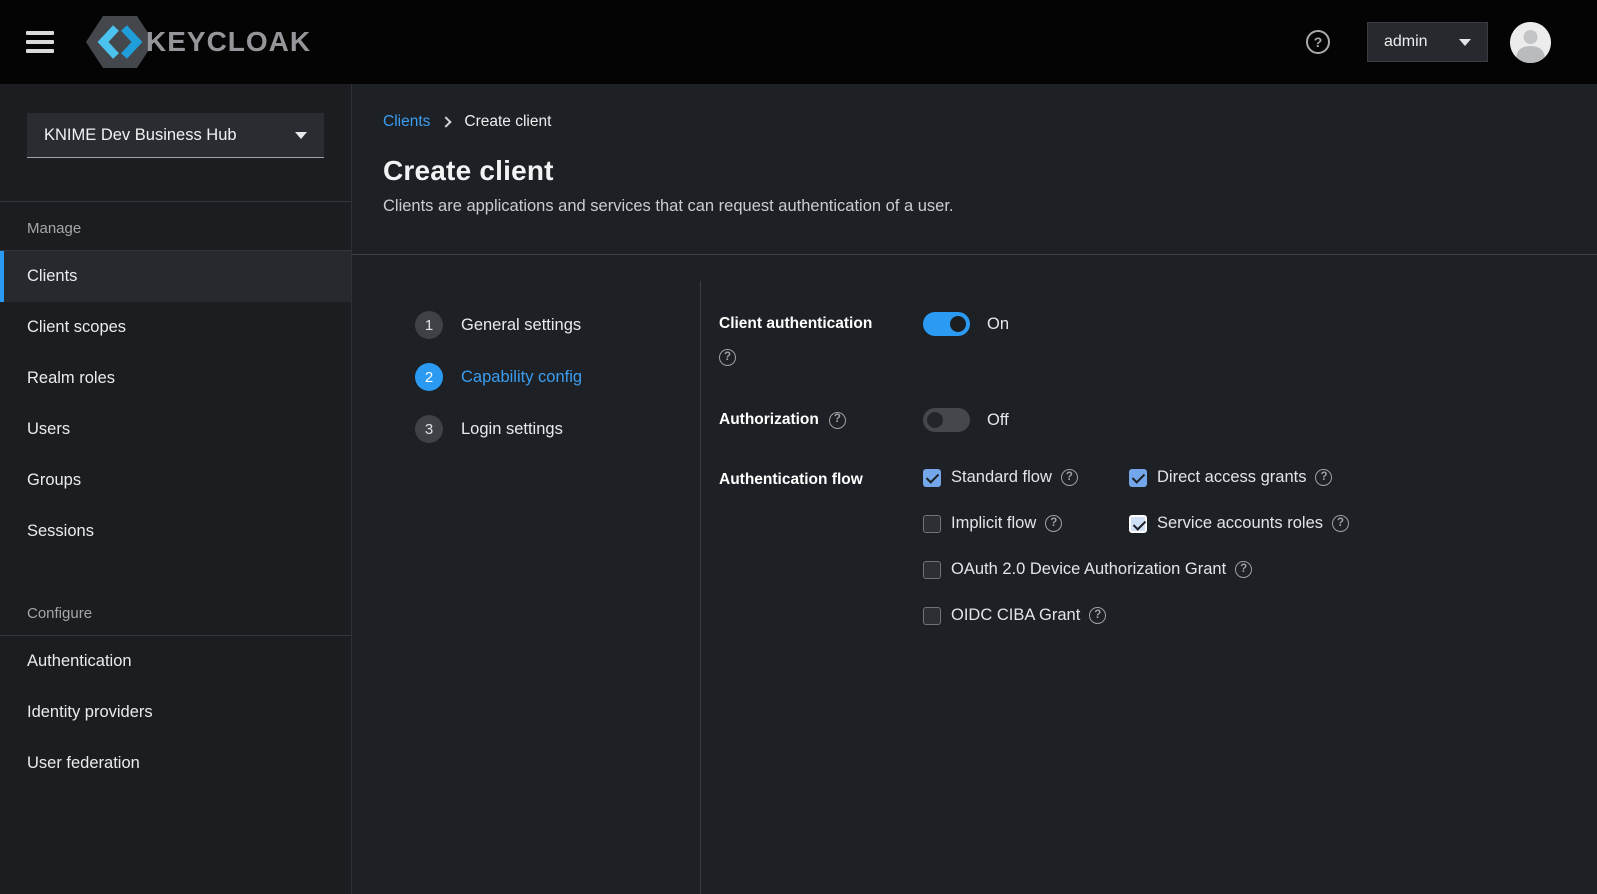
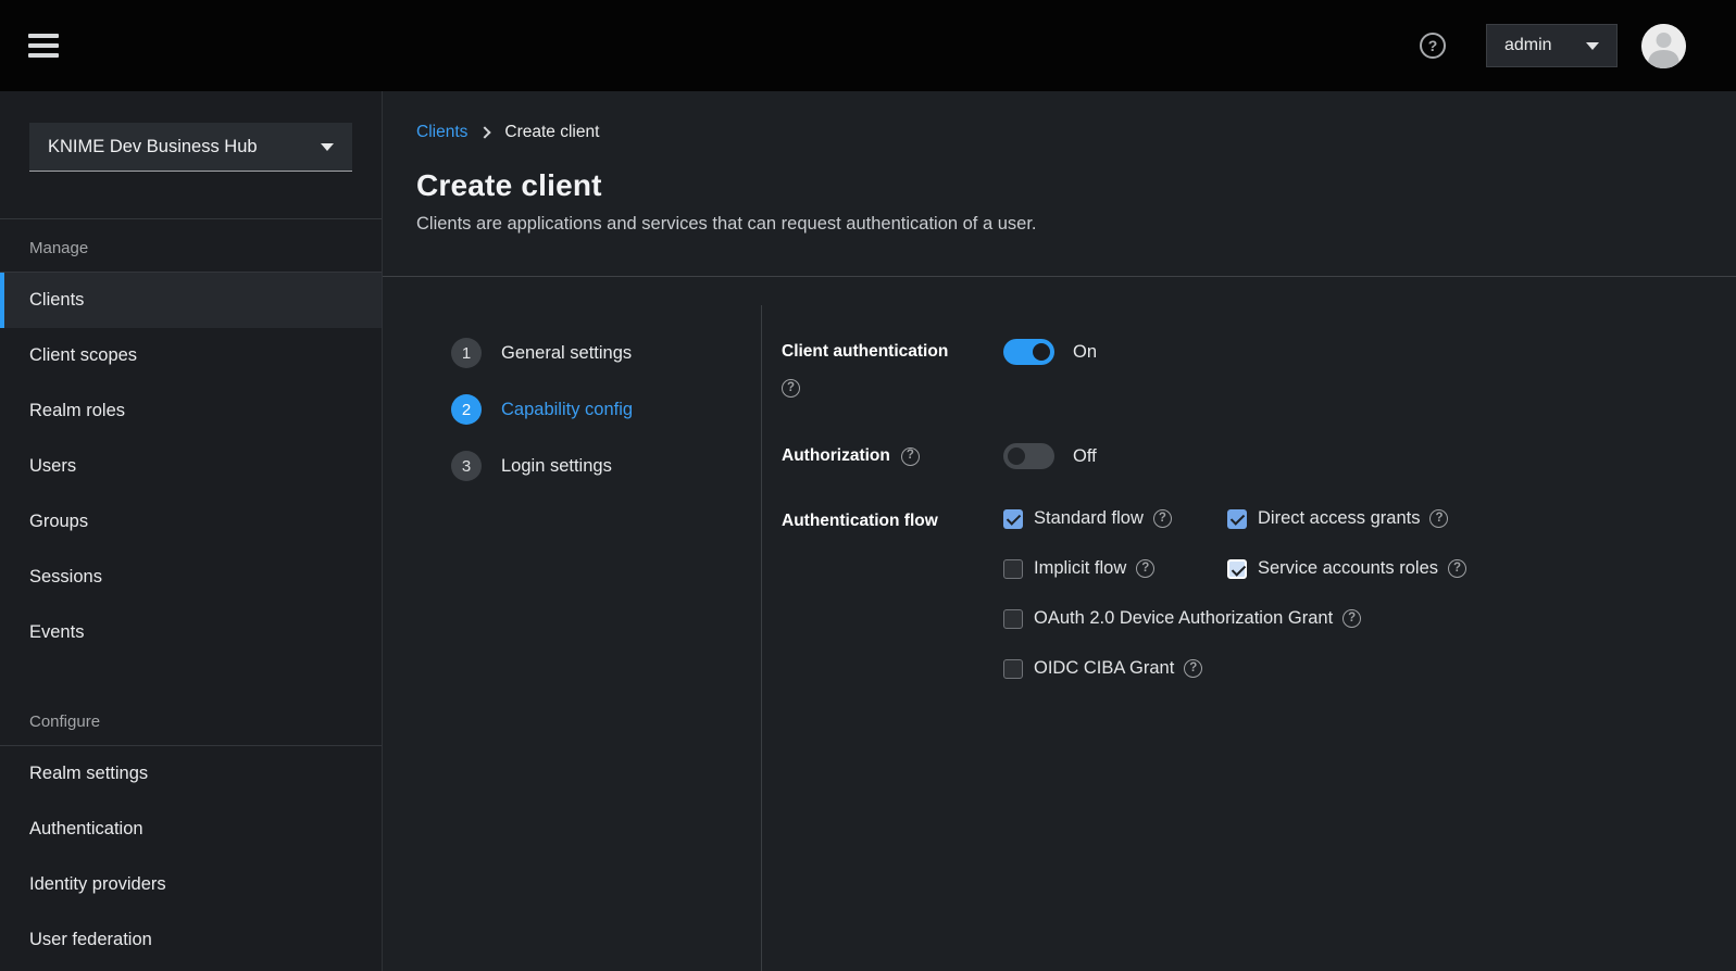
- KEYCLOAK
  ?
  admin
  KNIME Dev Business Hub
  Manage
  Clients
  Client scopes
  Realm roles
  Users
  Groups
  Sessions
+ Events
  Configure
+ Realm settings
  Authentication
  Identity providers
  User federation
  Clients
  Create client
  Create client
  Clients are applications and services that can request authentication of a user.
  1
  General settings
  2
  Capability config
  3
  Login settings
  Client authentication
  ?
  On
  Authorization
  ?
  Off
  Authentication flow
  Standard flow
  ?
  Direct access grants
  ?
  Implicit flow
  ?
  Service accounts roles
  ?
  OAuth 2.0 Device Authorization Grant
  ?
  OIDC CIBA Grant
  ?
